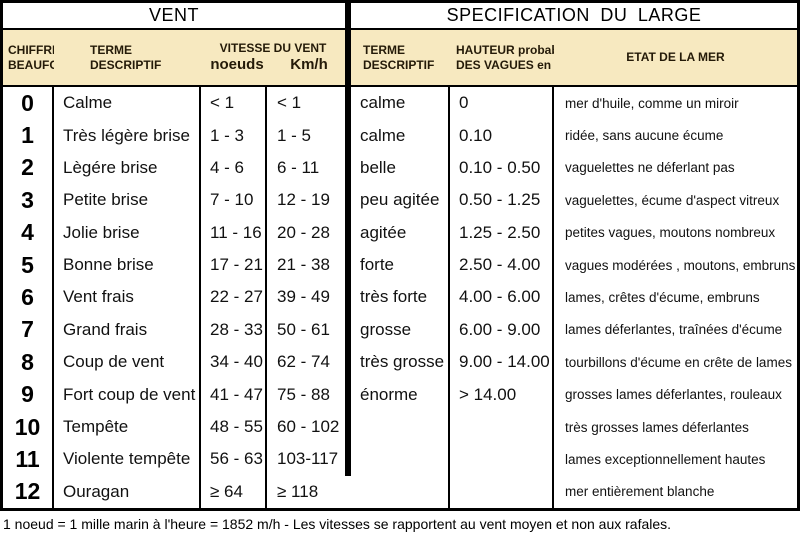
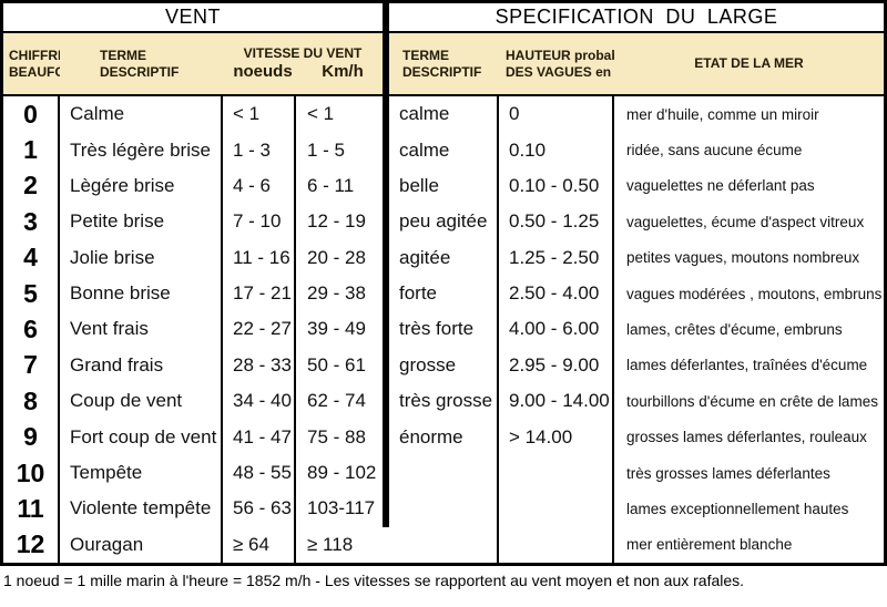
  VENT
  SPECIFICATION DU LARGE
  CHIFFR
  TERME
  DESCRIPTIF
  VITESSE DU VENT
  noeuds
  Km/h
  TERME
  DESCRIPTIF
  HAUTEUR proba
  DES VAGUES en
  ETAT DE LA MER
  0
  Calme
  < 1
  < 1
  calme
  0
  mer d'huile, comme un miroir
  1
  Très légère brise
  1 - 3
  1 - 5
  calme
  0.10
  ridée, sans aucune écume
  2
  Lègére brise
  4 - 6
  6 - 11
  belle
  0.10 - 0.50
  vaguelettes ne déferlant pas
  3
  Petite brise
  7 - 10
  12 - 19
  peu agitée
  0.50 - 1.25
  vaguelettes, écume d'aspect vitreux
  4
  Jolie brise
  11 - 16
  20 - 28
  agitée
  1.25 - 2.50
  petites vagues, moutons nombreux
  5
  Bonne brise
  17 - 21
- 21 - 38
+ 29 - 38
  forte
  2.50 - 4.00
  vagues modérées , moutons, embruns
  6
  Vent frais
  22 - 27
  39 - 49
  très forte
  4.00 - 6.00
  lames, crêtes d'écume, embruns
  7
  Grand frais
  28 - 33
  50 - 61
  grosse
- 6.00 - 9.00
+ 2.95 - 9.00
  lames déferlantes, traînées d'écume
  8
  Coup de vent
  34 - 40
  62 - 74
  très grosse
  9.00 - 14.00
  tourbillons d'écume en crête de lames
  9
  Fort coup de vent
  41 - 47
  75 - 88
  énorme
  > 14.00
  grosses lames déferlantes, rouleaux
  10
  Tempête
  48 - 55
- 60 - 102
+ 89 - 102
  très grosses lames déferlantes
  11
  Violente tempête
  56 - 63
  103-117
  lames exceptionnellement hautes
  12
  Ouragan
  ≥ 64
  ≥ 118
  mer entièrement blanche
  1 noeud = 1 mille marin à l'heure = 1852 m/h - Les vitesses se rapportent au vent moyen et non aux rafales.
